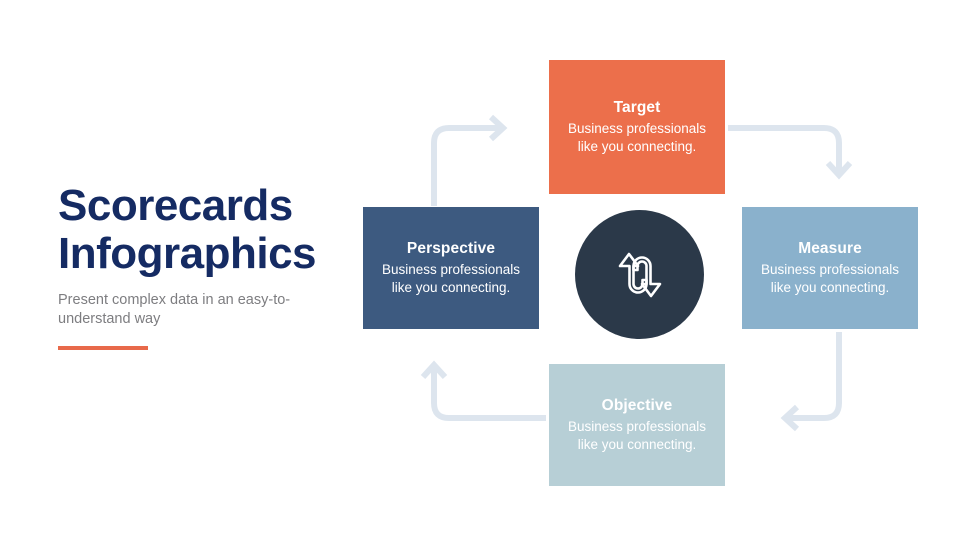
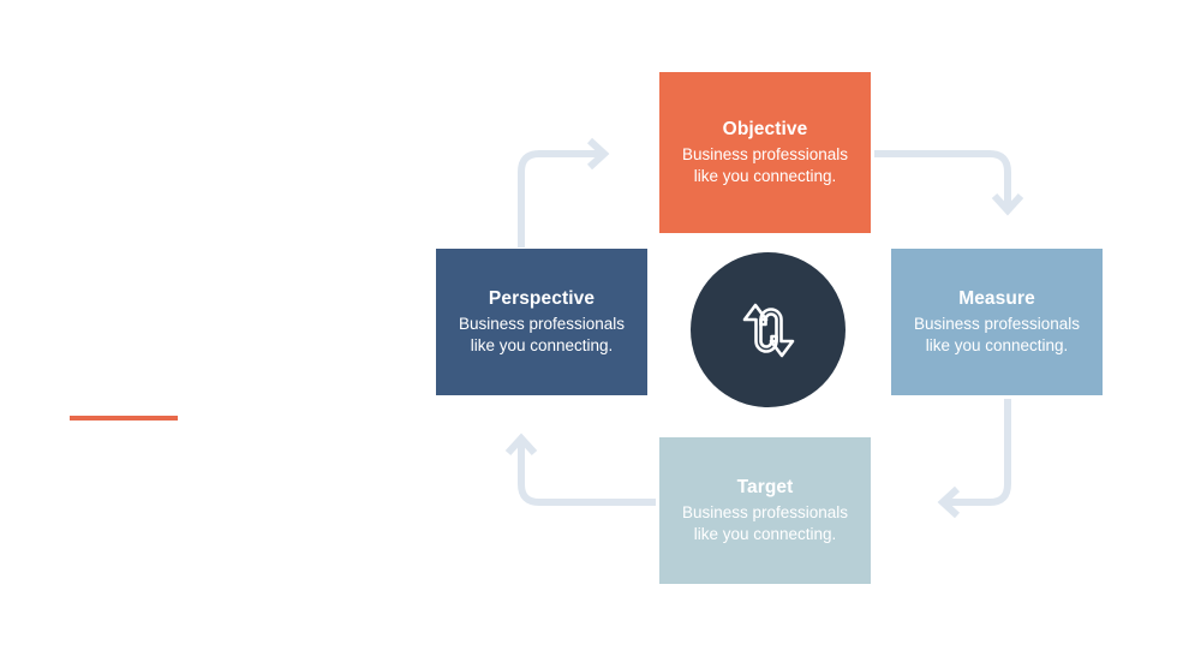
- Scorecards
- Infographics
- Present complex data in an easy-to-understand way
- Target
+ Objective
  Business professionals
  like you connecting.
  Measure
  Business professionals
  like you connecting.
- Objective
+ Target
  Business professionals
  like you connecting.
  Perspective
  Business professionals
  like you connecting.
